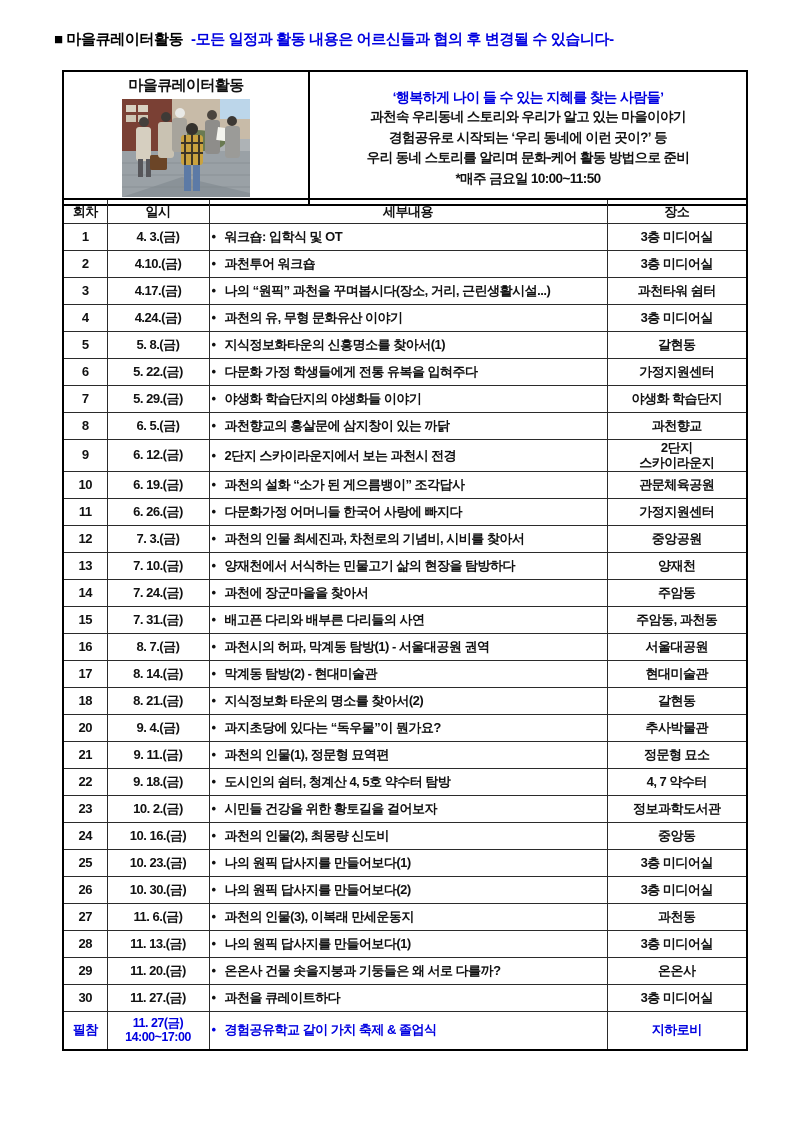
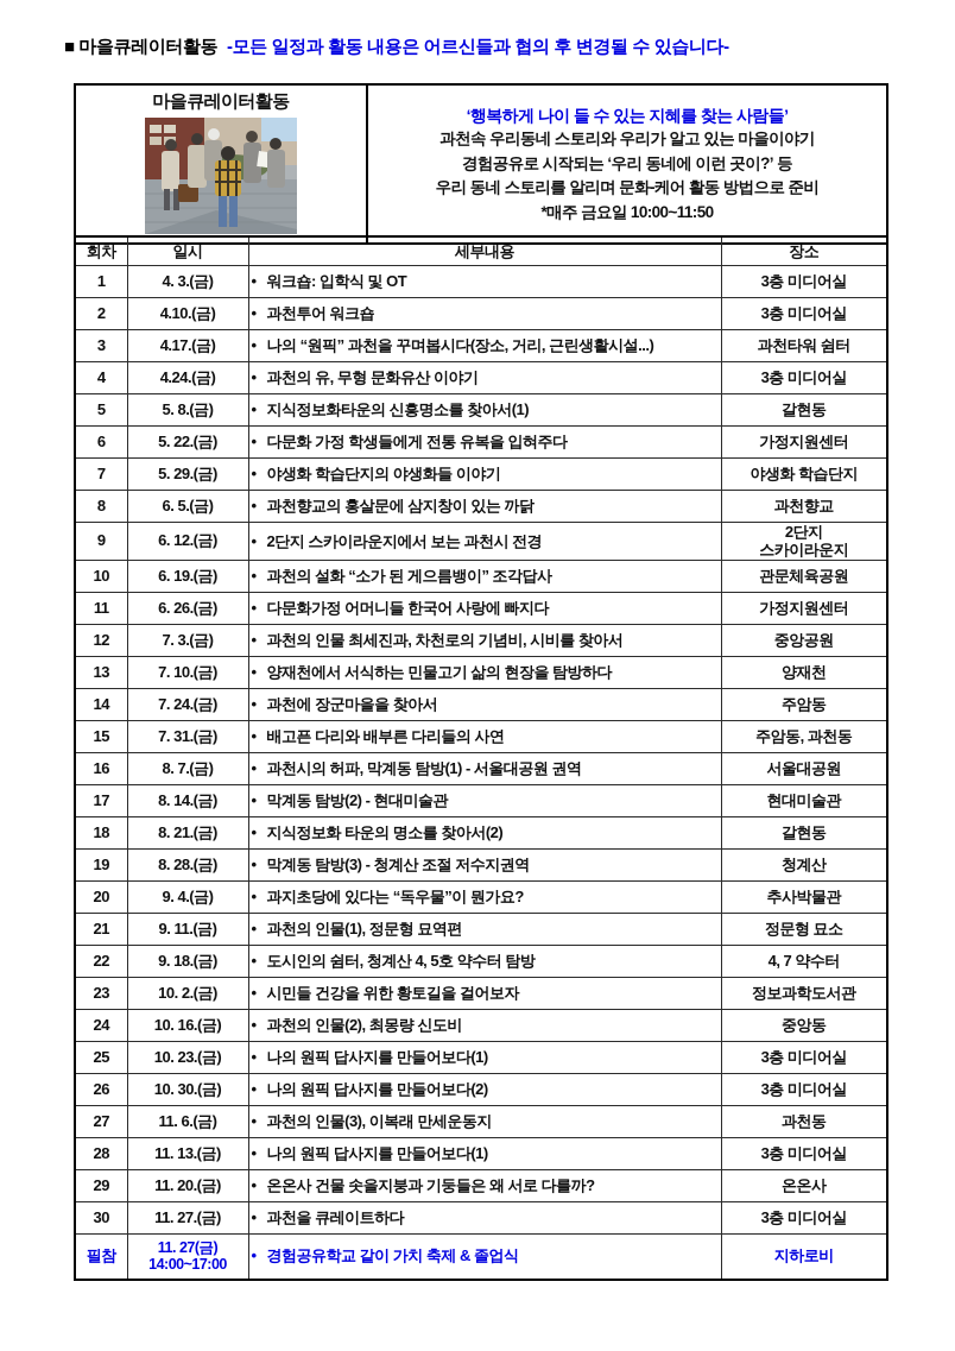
  ■ 마을큐레이터활동 -모든 일정과 활동 내용은 어르신들과 협의 후 변경될 수 있습니다-
  마을큐레이터활동	‘행복하게 나이 들 수 있는 지혜를 찾는 사람들’ 과천속 우리동네 스토리와 우리가 알고 있는 마을이야기 경험공유로 시작되는 ‘우리 동네에 이런 곳이?’ 등 우리 동네 스토리를 알리며 문화-케어 활동 방법으로 준비 *매주 금요일 10:00~11:50
  회차	일시	세부내용	장소
  1	4. 3.(금)	• 워크숍: 입학식 및 OT	3층 미디어실
  2	4.10.(금)	• 과천투어 워크숍	3층 미디어실
  3	4.17.(금)	• 나의 “원픽” 과천을 꾸며봅시다(장소, 거리, 근린생활시설...)	과천타워 쉼터
  4	4.24.(금)	• 과천의 유, 무형 문화유산 이야기	3층 미디어실
  5	5. 8.(금)	• 지식정보화타운의 신흥명소를 찾아서(1)	갈현동
  6	5. 22.(금)	• 다문화 가정 학생들에게 전통 유복을 입혀주다	가정지원센터
  7	5. 29.(금)	• 야생화 학습단지의 야생화들 이야기	야생화 학습단지
  8	6. 5.(금)	• 과천향교의 홍살문에 삼지창이 있는 까닭	과천향교
  9	6. 12.(금)	• 2단지 스카이라운지에서 보는 과천시 전경	2단지 스카이라운지
  10	6. 19.(금)	• 과천의 설화 “소가 된 게으름뱅이” 조각답사	관문체육공원
  11	6. 26.(금)	• 다문화가정 어머니들 한국어 사랑에 빠지다	가정지원센터
  12	7. 3.(금)	• 과천의 인물 최세진과, 차천로의 기념비, 시비를 찾아서	중앙공원
  13	7. 10.(금)	• 양재천에서 서식하는 민물고기 삶의 현장을 탐방하다	양재천
  14	7. 24.(금)	• 과천에 장군마을을 찾아서	주암동
  15	7. 31.(금)	• 배고픈 다리와 배부른 다리들의 사연	주암동, 과천동
  16	8. 7.(금)	• 과천시의 허파, 막계동 탐방(1) - 서울대공원 권역	서울대공원
  17	8. 14.(금)	• 막계동 탐방(2) - 현대미술관	현대미술관
  18	8. 21.(금)	• 지식정보화 타운의 명소를 찾아서(2)	갈현동
+ 19	8. 28.(금)	• 막계동 탐방(3) - 청계산 조절 저수지권역	청계산
  20	9. 4.(금)	• 과지초당에 있다는 “독우물”이 뭔가요?	추사박물관
  21	9. 11.(금)	• 과천의 인물(1), 정문형 묘역편	정문형 묘소
  22	9. 18.(금)	• 도시인의 쉼터, 청계산 4, 5호 약수터 탐방	4, 7 약수터
  23	10. 2.(금)	• 시민들 건강을 위한 황토길을 걸어보자	정보과학도서관
  24	10. 16.(금)	• 과천의 인물(2), 최몽량 신도비	중앙동
  25	10. 23.(금)	• 나의 원픽 답사지를 만들어보다(1)	3층 미디어실
  26	10. 30.(금)	• 나의 원픽 답사지를 만들어보다(2)	3층 미디어실
  27	11. 6.(금)	• 과천의 인물(3), 이복래 만세운동지	과천동
  28	11. 13.(금)	• 나의 원픽 답사지를 만들어보다(1)	3층 미디어실
  29	11. 20.(금)	• 온온사 건물 솟을지붕과 기둥들은 왜 서로 다를까?	온온사
  30	11. 27.(금)	• 과천을 큐레이트하다	3층 미디어실
  필참	11. 27(금) 14:00~17:00	• 경험공유학교 같이 가치 축제 & 졸업식	지하로비
